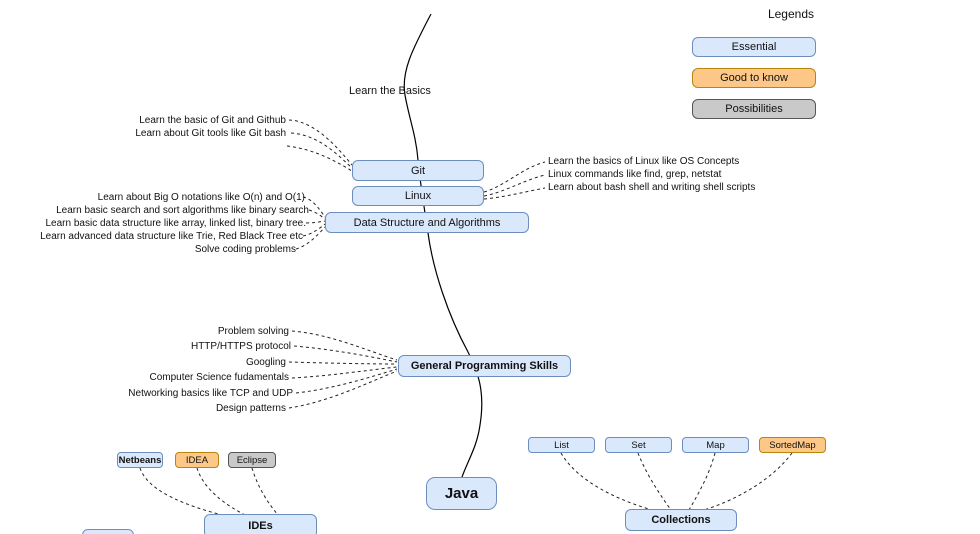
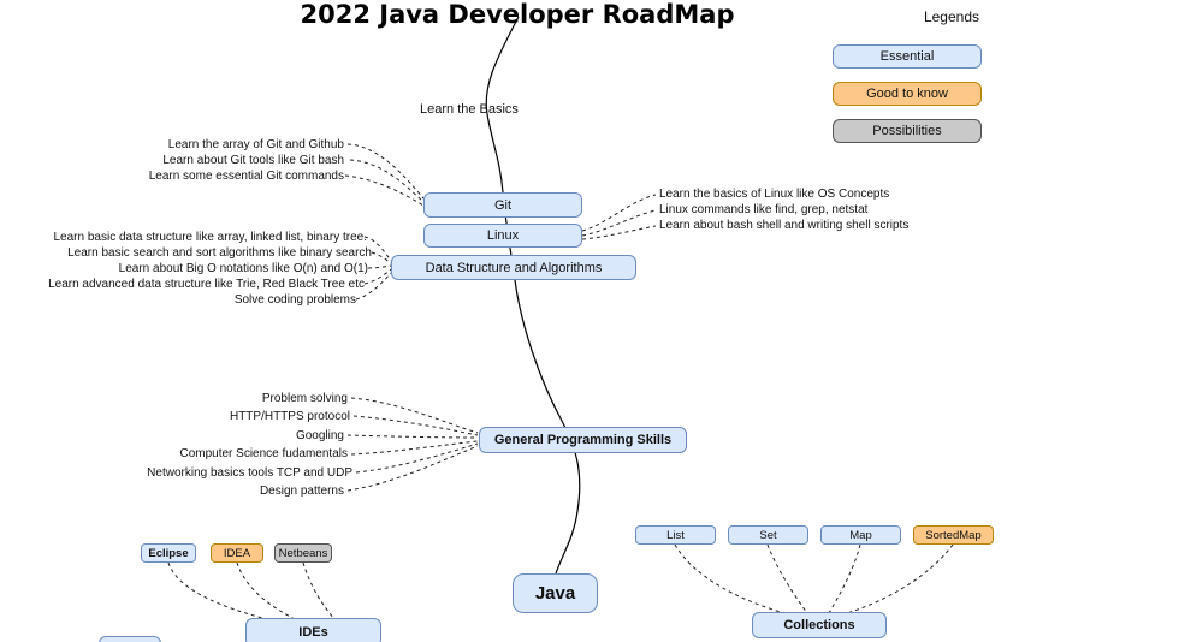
+ 2022 Java Developer RoadMap
  Legends
  Essential
  Good to know
  Possibilities
  Learn the Basics
  Git
  Linux
  Data Structure and Algorithms
  General Programming Skills
  Java
  IDEs
  Collections
- Learn the basic of Git and Github
+ Learn the array of Git and Github
  Learn about Git tools like Git bash
+ Learn some essential Git commands
  Learn the basics of Linux like OS Concepts
  Linux commands like find, grep, netstat
  Learn about bash shell and writing shell scripts
- Learn about Big O notations like O(n) and O(1)
+ Learn basic data structure like array, linked list, binary tree.
  Learn basic search and sort algorithms like binary search
- Learn basic data structure like array, linked list, binary tree.
+ Learn about Big O notations like O(n) and O(1)
  Learn advanced data structure like Trie, Red Black Tree etc
  Solve coding problems
  Problem solving
  HTTP/HTTPS protocol
  Googling
  Computer Science fudamentals
- Networking basics like TCP and UDP
+ Networking basics tools TCP and UDP
  Design patterns
- Netbeans
+ Eclipse
  IDEA
- Eclipse
+ Netbeans
  List
  Set
  Map
  SortedMap
